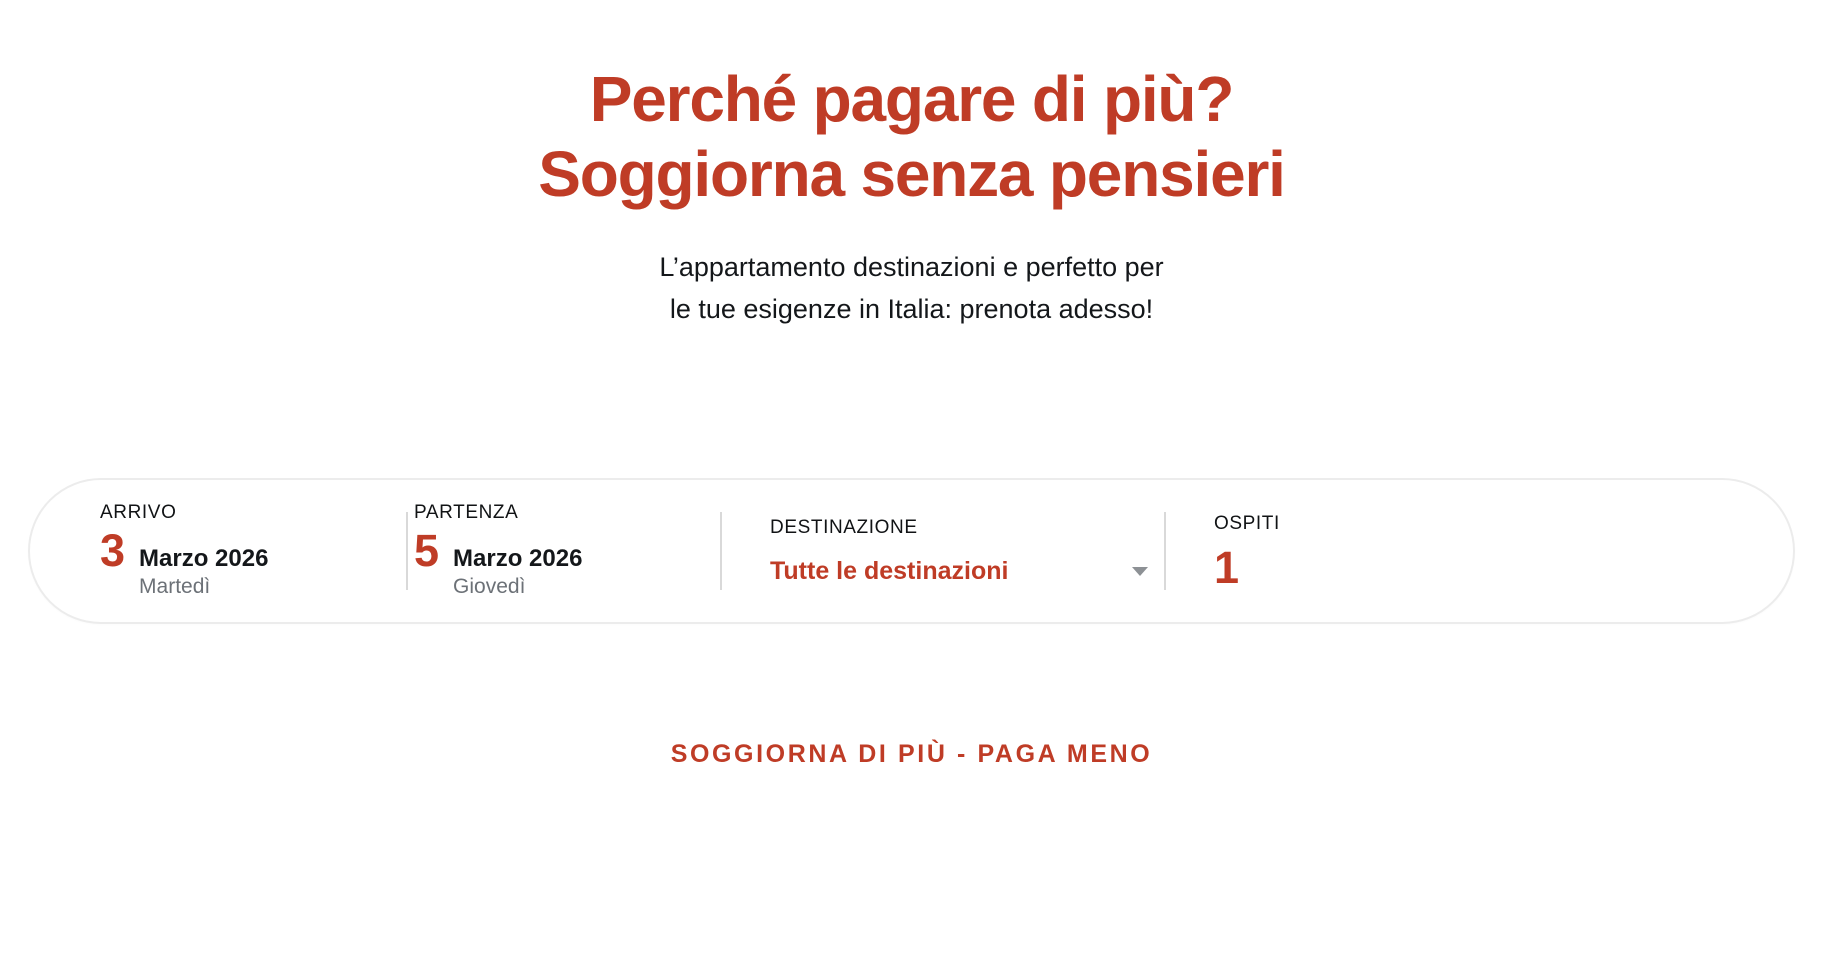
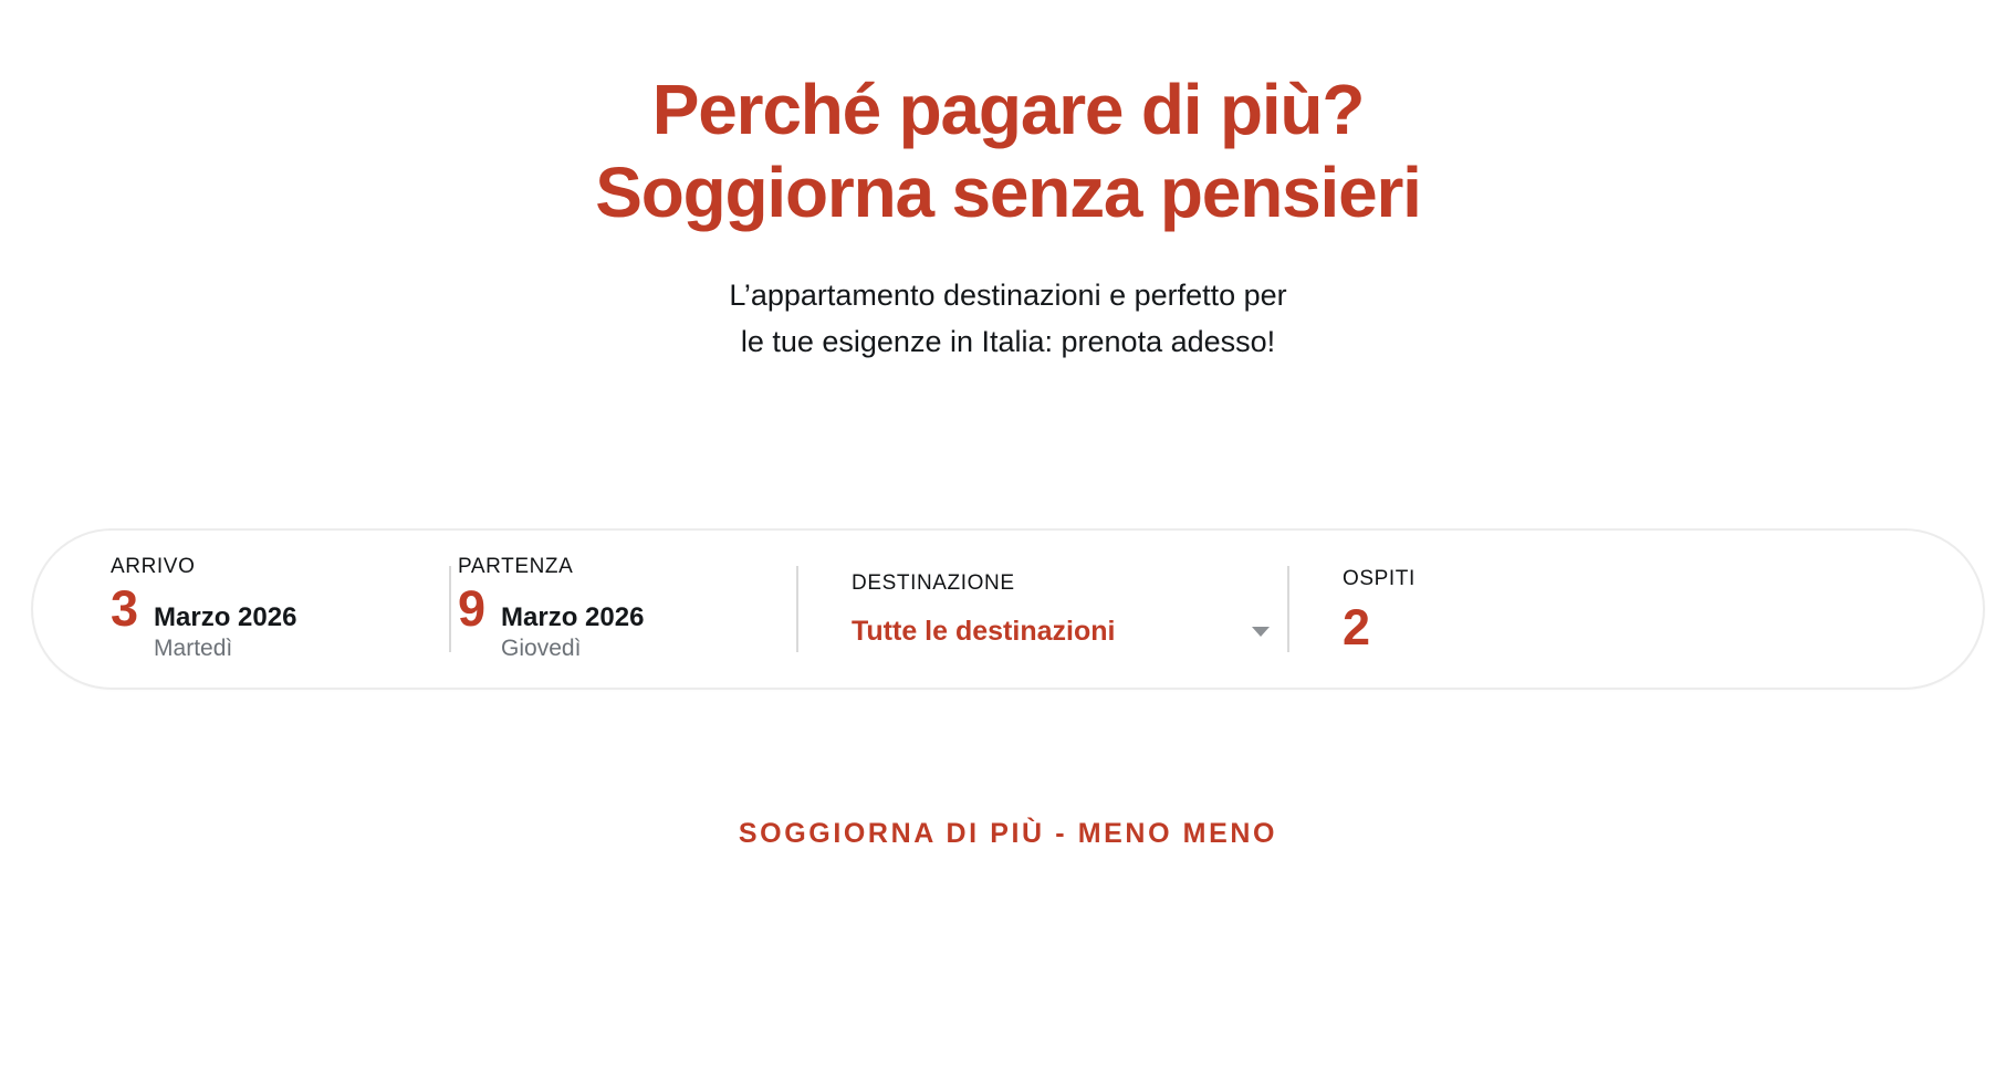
  Perché pagare di più?
  Soggiorna senza pensieri
  L’appartamento destinazioni e perfetto per
  le tue esigenze in Italia: prenota adesso!
  ARRIVO
  3
  Marzo 2026
  Martedì
  PARTENZA
- 5
+ 9
  Marzo 2026
  Giovedì
  DESTINAZIONE
  Tutte le destinazioni
  OSPITI
- 1
+ 2
- SOGGIORNA DI PIÙ - PAGA MENO
+ SOGGIORNA DI PIÙ - MENO MENO
